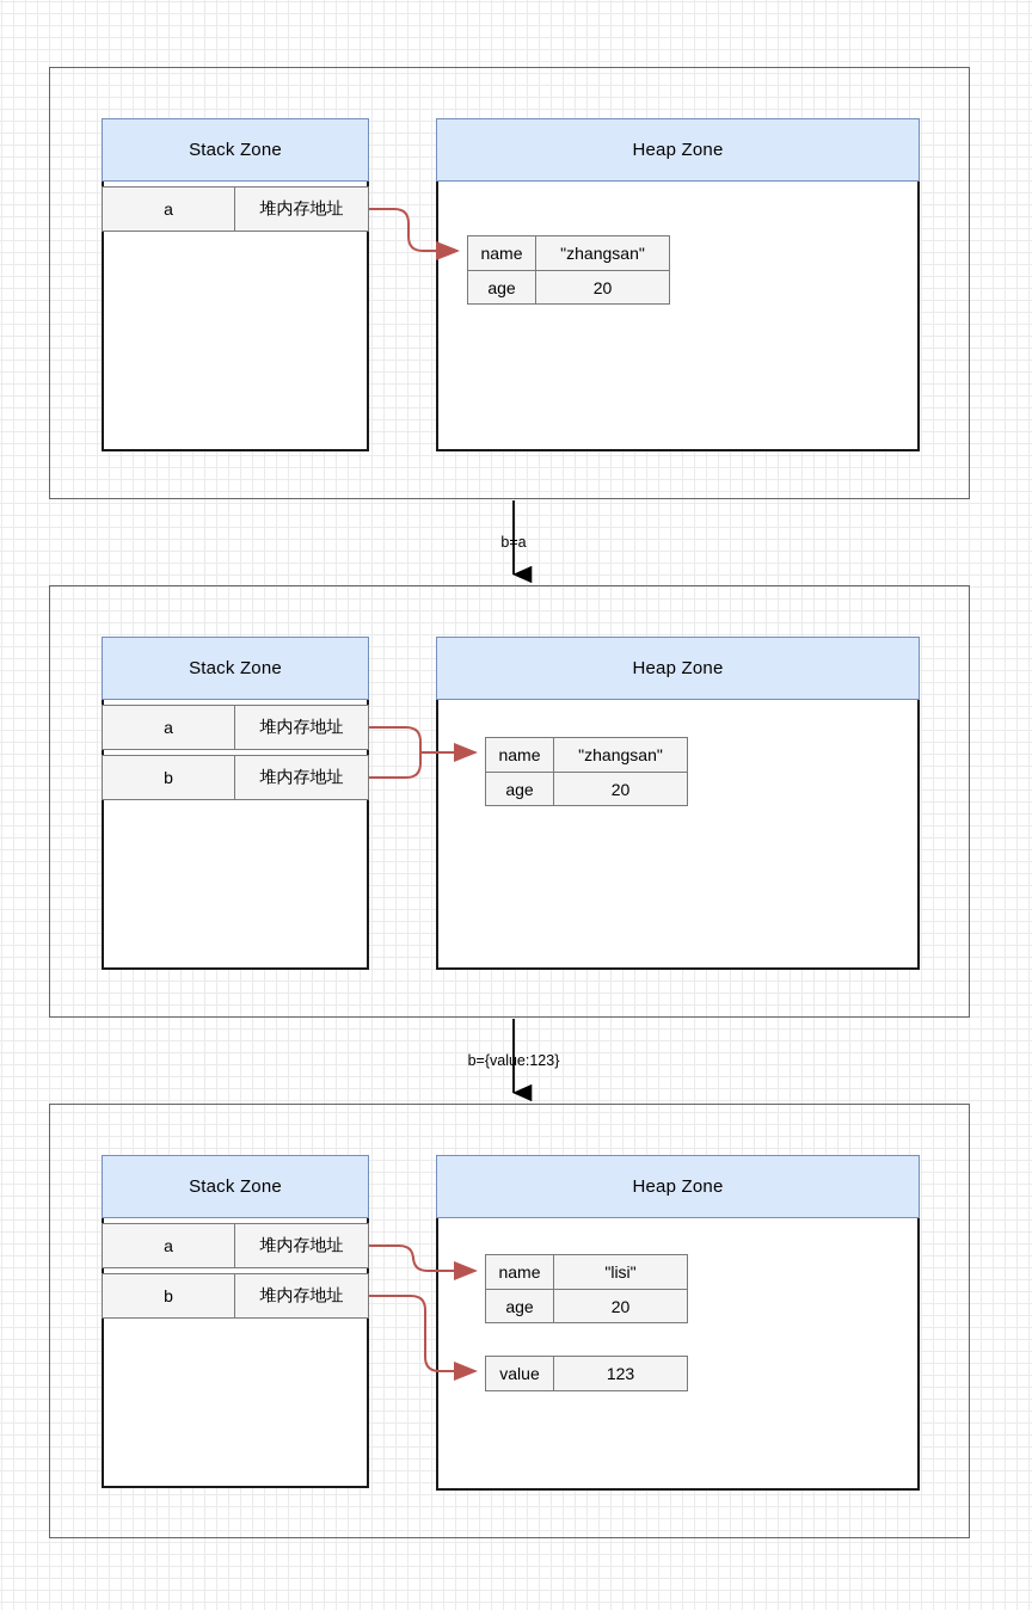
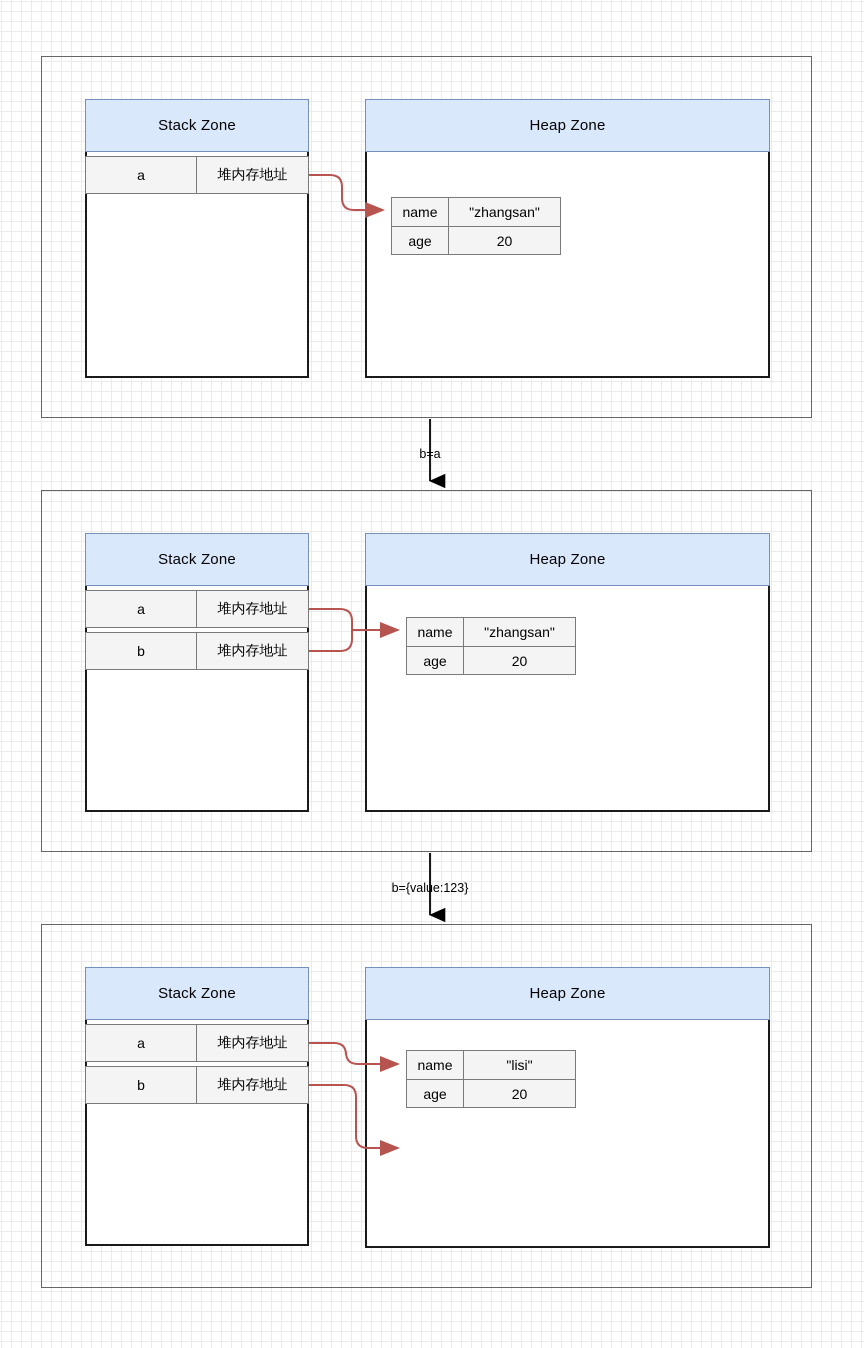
  Stack Zone
  a
  堆内存地址
  Heap Zone
  name
  "zhangsan"
  age
  20
  Stack Zone
  a
  堆内存地址
  b
  堆内存地址
  Heap Zone
  name
  "zhangsan"
  age
  20
  Stack Zone
  a
  堆内存地址
  b
  堆内存地址
  Heap Zone
  name
  "lisi"
  age
  20
- value
- 123
  b=a
  b={value:123}
